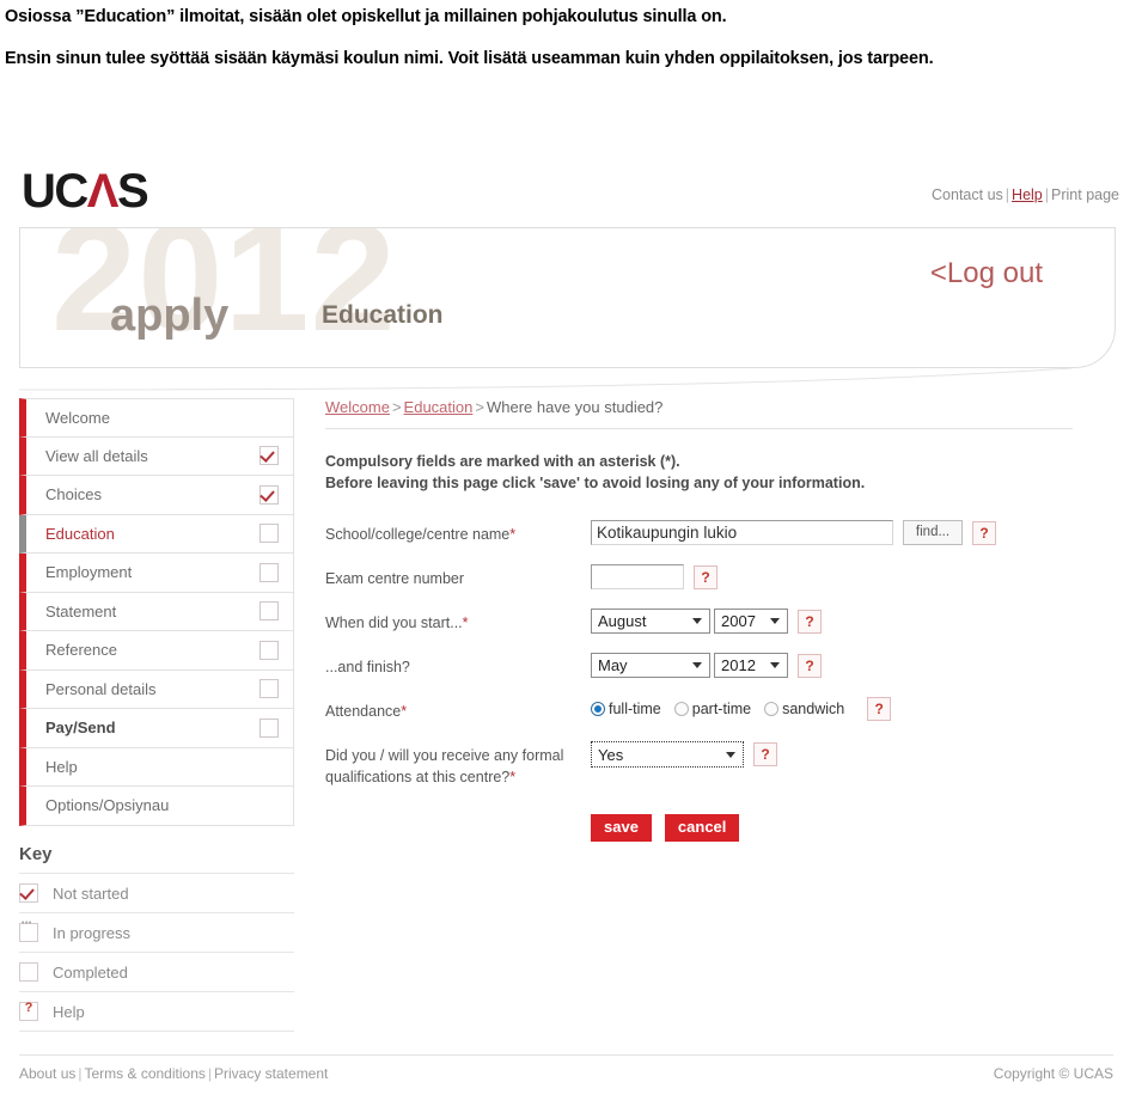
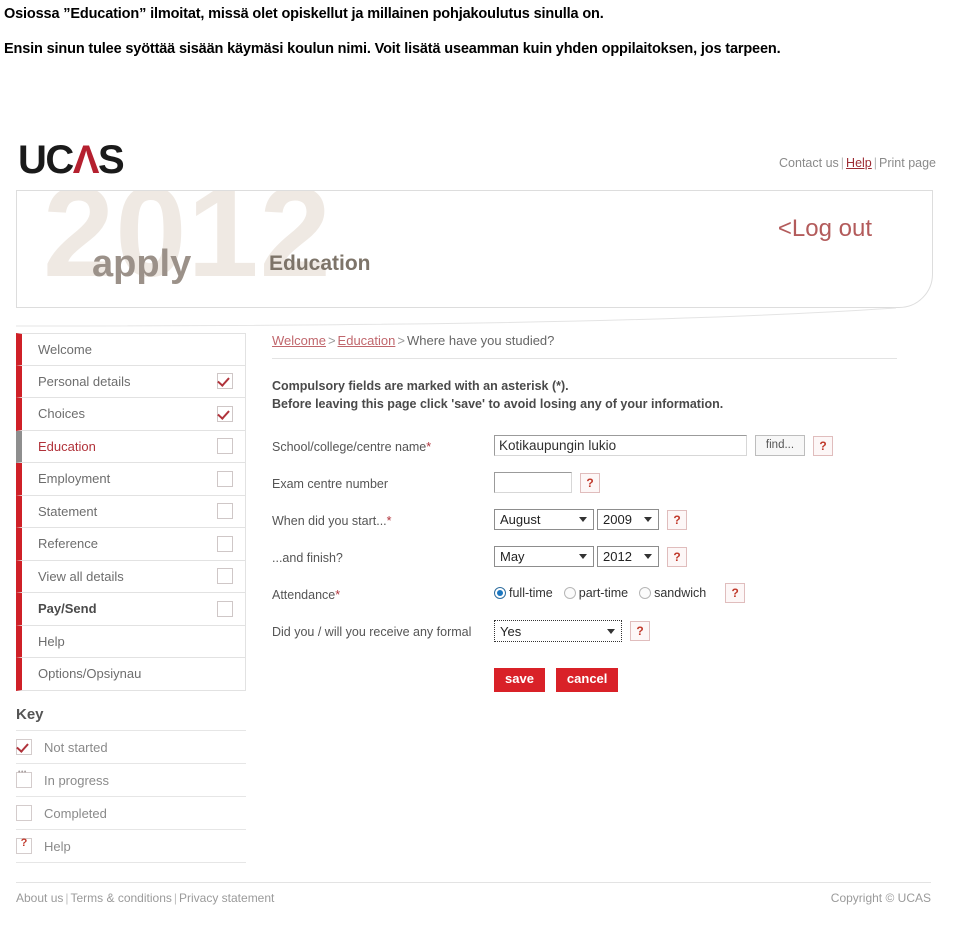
- Osiossa ”Education” ilmoitat, sisään olet opiskellut ja millainen pohjakoulutus sinulla on.
+ Osiossa ”Education” ilmoitat, missä olet opiskellut ja millainen pohjakoulutus sinulla on.
  Ensin sinun tulee syöttää sisään käymäsi koulun nimi. Voit lisätä useamman kuin yhden oppilaitoksen, jos tarpeen.
  UCΛS
  Contact us | Help | Print page
  2012
  apply
  Education
  <Log out
  Welcome
- View all details
+ Personal details
  Choices
  Education
  Employment
  Statement
  Reference
- Personal details
+ View all details
  Pay/Send
  Help
  Options/Opsiynau
  Key
  Not started
  In progress
  Completed
  Help
  Welcome > Education > Where have you studied?
  Compulsory fields are marked with an asterisk (*).
  Before leaving this page click 'save' to avoid losing any of your information.
  School/college/centre name*
  Kotikaupungin lukio
  find...
  ?
  Exam centre number
  ?
  When did you start...*
  August
- 2007
+ 2009
  ?
  ...and finish?
  May
  2012
  ?
  Attendance*
  full-time
  part-time
  sandwich
  ?
  Did you / will you receive any formal
- qualifications at this centre?*
  Yes
  ?
  save
  cancel
  About us | Terms & conditions | Privacy statement
  Copyright © UCAS
